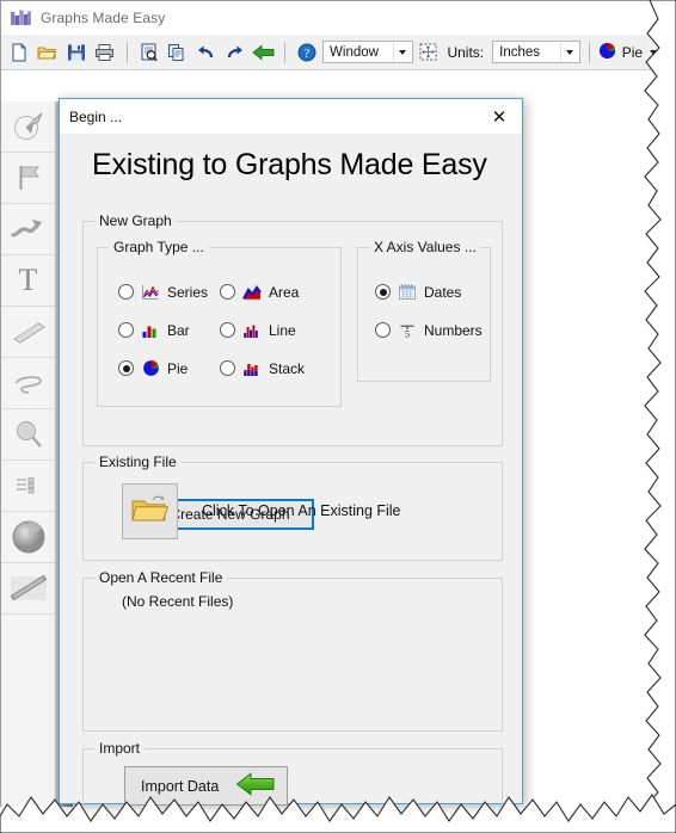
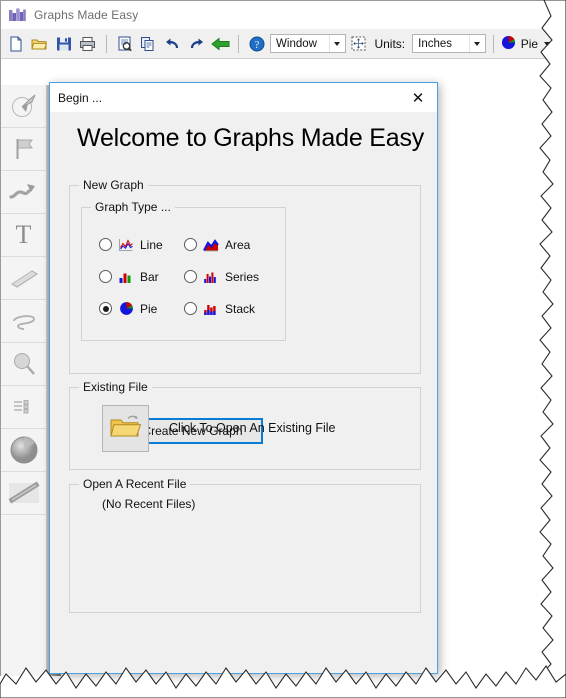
  Graphs Made Easy
  ?
  Window
  Units:
  Inches
  Pie
  T
  Begin ...
  ✕
- Existing to Graphs Made Easy
+ Welcome to Graphs Made Easy
  New Graph
  Graph Type ...
- Series
+ Line
  Area
  Bar
- Line
+ Series
  Pie
  Stack
- X Axis Values ...
- Dates
- 5
- Numbers
  reate New Graph
  Existing File
  Click To Open An Existing File
  Open A Recent File
  (No Recent Files)
- Import
- Import Data
